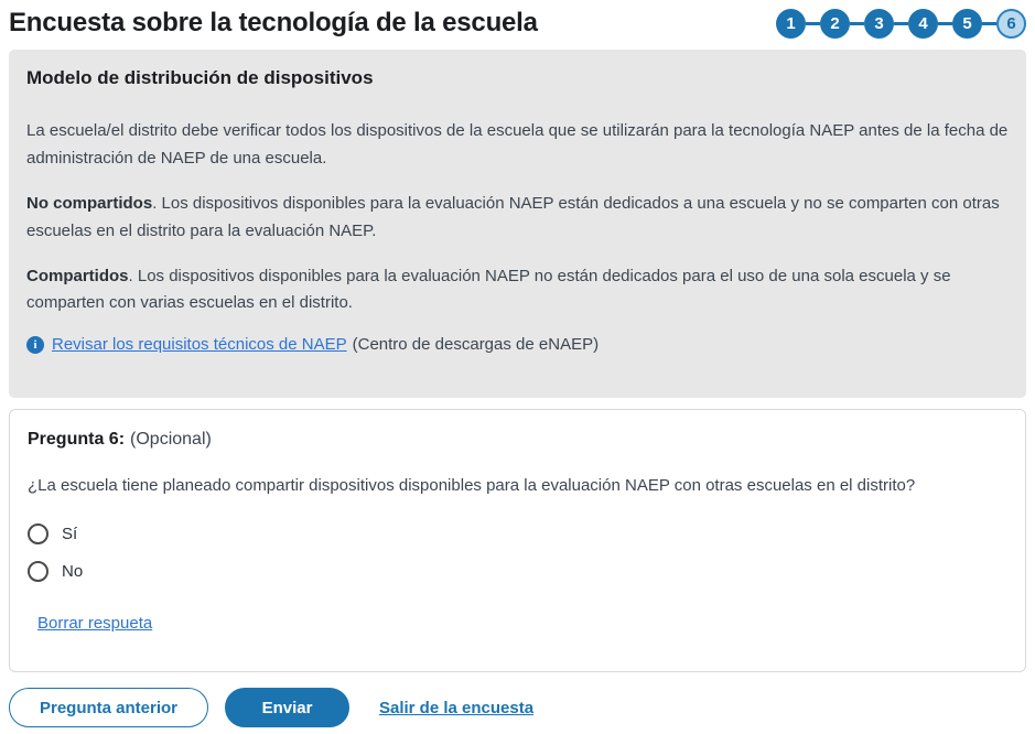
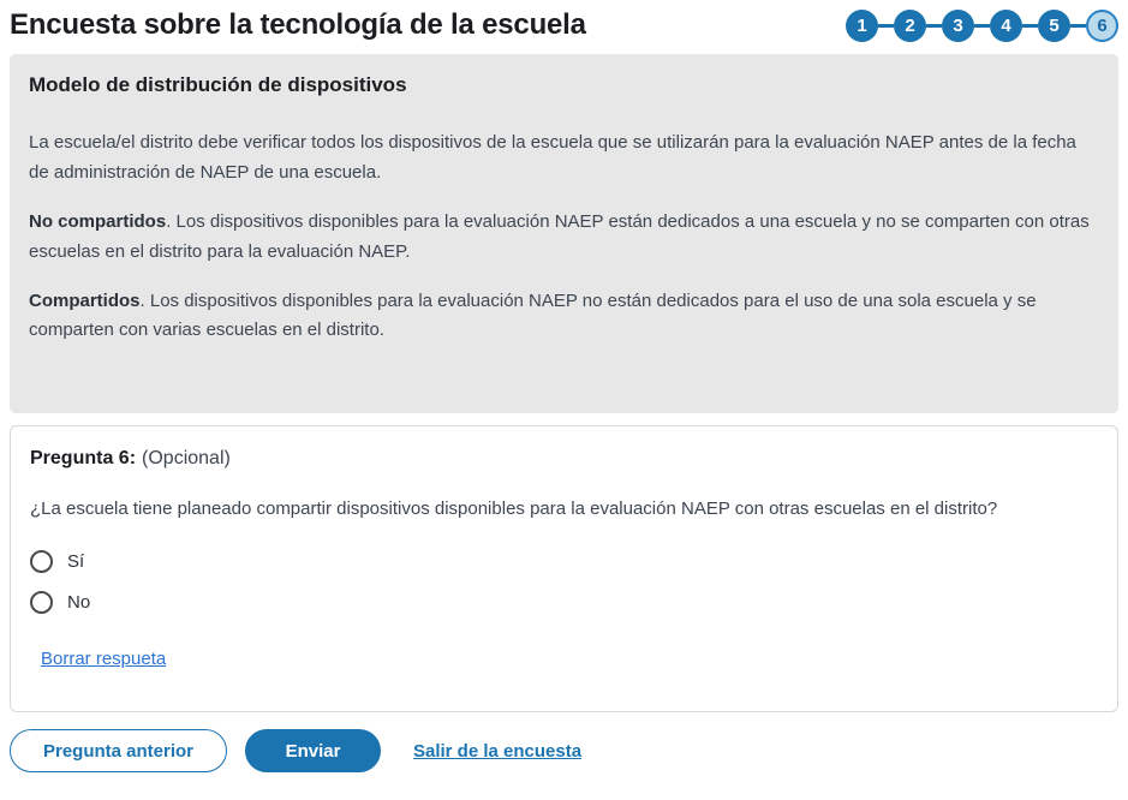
  Encuesta sobre la tecnología de la escuela
  1
  2
  3
  4
  5
  6
  Modelo de distribución de dispositivos
- La escuela/el distrito debe verificar todos los dispositivos de la escuela que se utilizarán para la tecnología NAEP antes de la fecha de administración de NAEP de una escuela.
+ La escuela/el distrito debe verificar todos los dispositivos de la escuela que se utilizarán para la evaluación NAEP antes de la fecha de administración de NAEP de una escuela.
  No compartidos. Los dispositivos disponibles para la evaluación NAEP están dedicados a una escuela y no se comparten con otras escuelas en el distrito para la evaluación NAEP.
  Compartidos. Los dispositivos disponibles para la evaluación NAEP no están dedicados para el uso de una sola escuela y se comparten con varias escuelas en el distrito.
- i
- Revisar los requisitos técnicos de NAEP
- (Centro de descargas de eNAEP)
  Pregunta 6: (Opcional)
  ¿La escuela tiene planeado compartir dispositivos disponibles para la evaluación NAEP con otras escuelas en el distrito?
  Sí
  No
  Borrar respueta
  Pregunta anterior
  Enviar
  Salir de la encuesta
